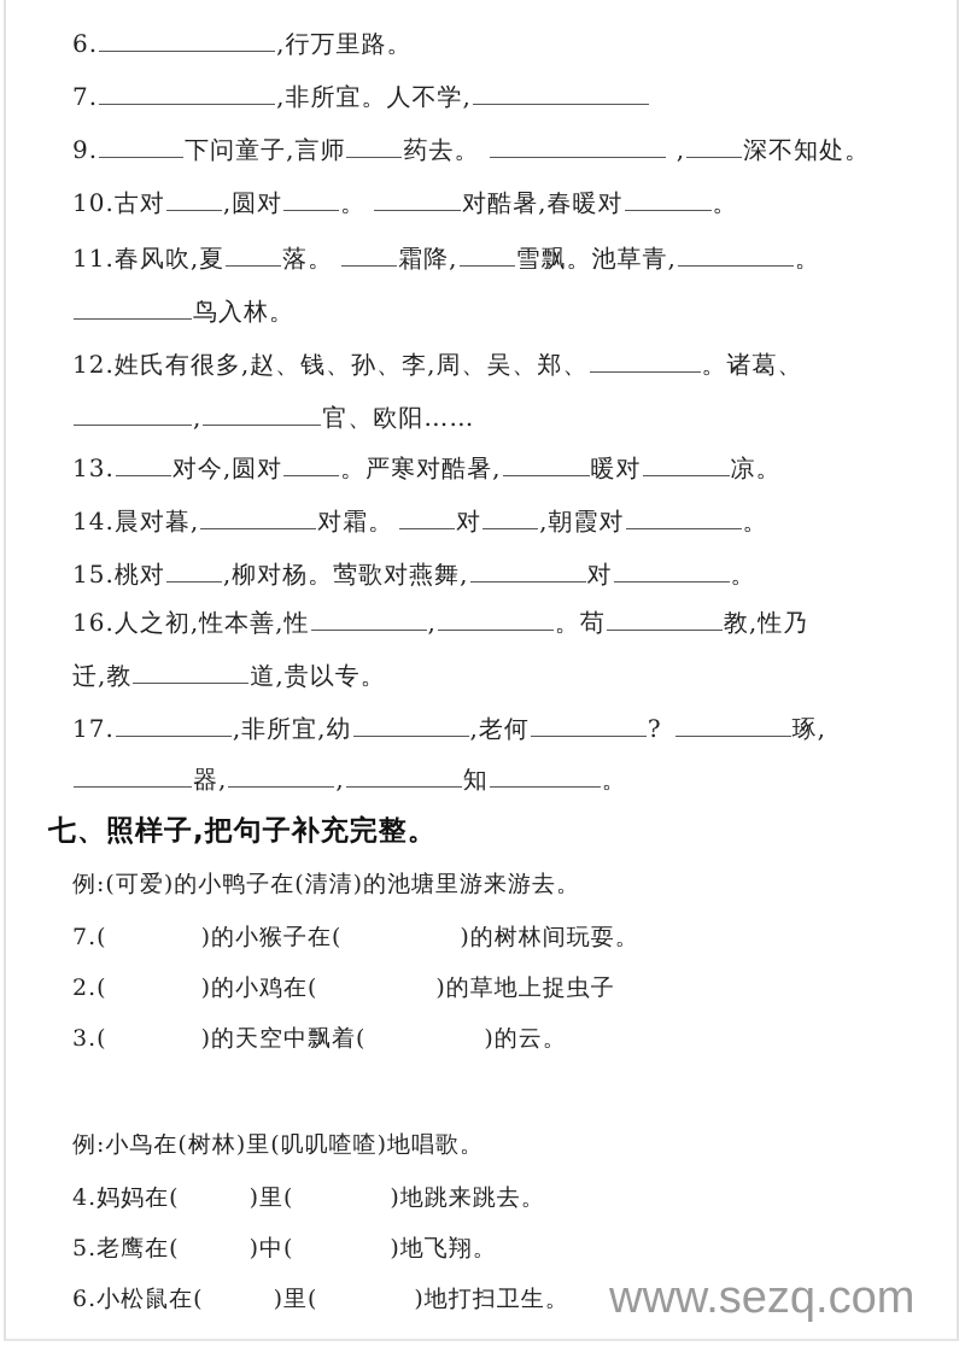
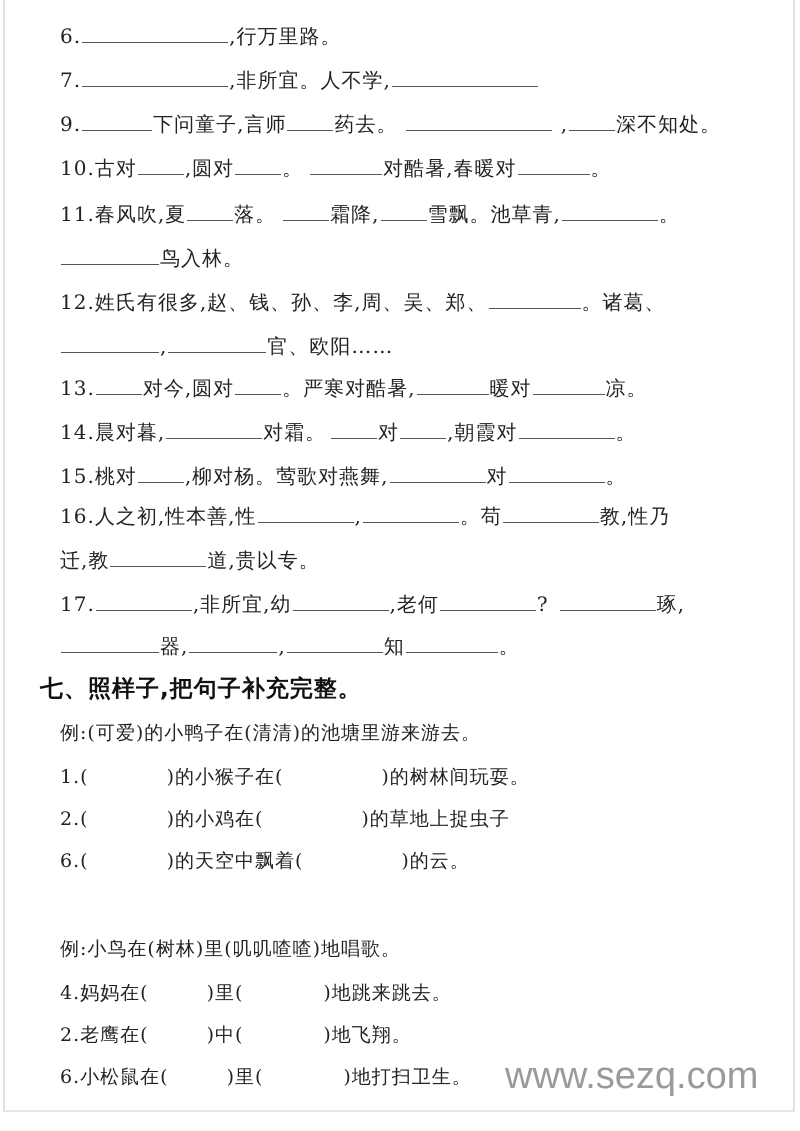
  6. ,行万里路。
  7. ,非所宜。人不学,
  9. 下问童子,言师 药去。 , 深不知处。
  10.古对 ,圆对 。 对酷暑,春暖对 。
  11.春风吹,夏 落。 霜降, 雪飘。池草青, 。
  鸟入林。
  12.姓氏有很多,赵、钱、孙、李,周、吴、郑、 。诸葛、
  , 官、欧阳……
  13. 对今,圆对 。严寒对酷暑, 暖对 凉。
  14.晨对暮, 对霜。 对 ,朝霞对 。
  15.桃对 ,柳对杨。莺歌对燕舞, 对 。
  16.人之初,性本善,性 , 。苟 教,性乃
  迁,教 道,贵以专。
  17. ,非所宜,幼 ,老何 ? 琢,
  器, , 知 。
  七、照样子,把句子补充完整。
  例:(可爱)的小鸭子在(清清)的池塘里游来游去。
- 7.( )的小猴子在( )的树林间玩耍。
+ 1.( )的小猴子在( )的树林间玩耍。
  2.( )的小鸡在( )的草地上捉虫子
- 3.( )的天空中飘着( )的云。
+ 6.( )的天空中飘着( )的云。
  例:小鸟在(树林)里(叽叽喳喳)地唱歌。
  4.妈妈在( )里( )地跳来跳去。
- 5.老鹰在( )中( )地飞翔。
+ 2.老鹰在( )中( )地飞翔。
  6.小松鼠在( )里( )地打扫卫生。
  www.sezq.com
